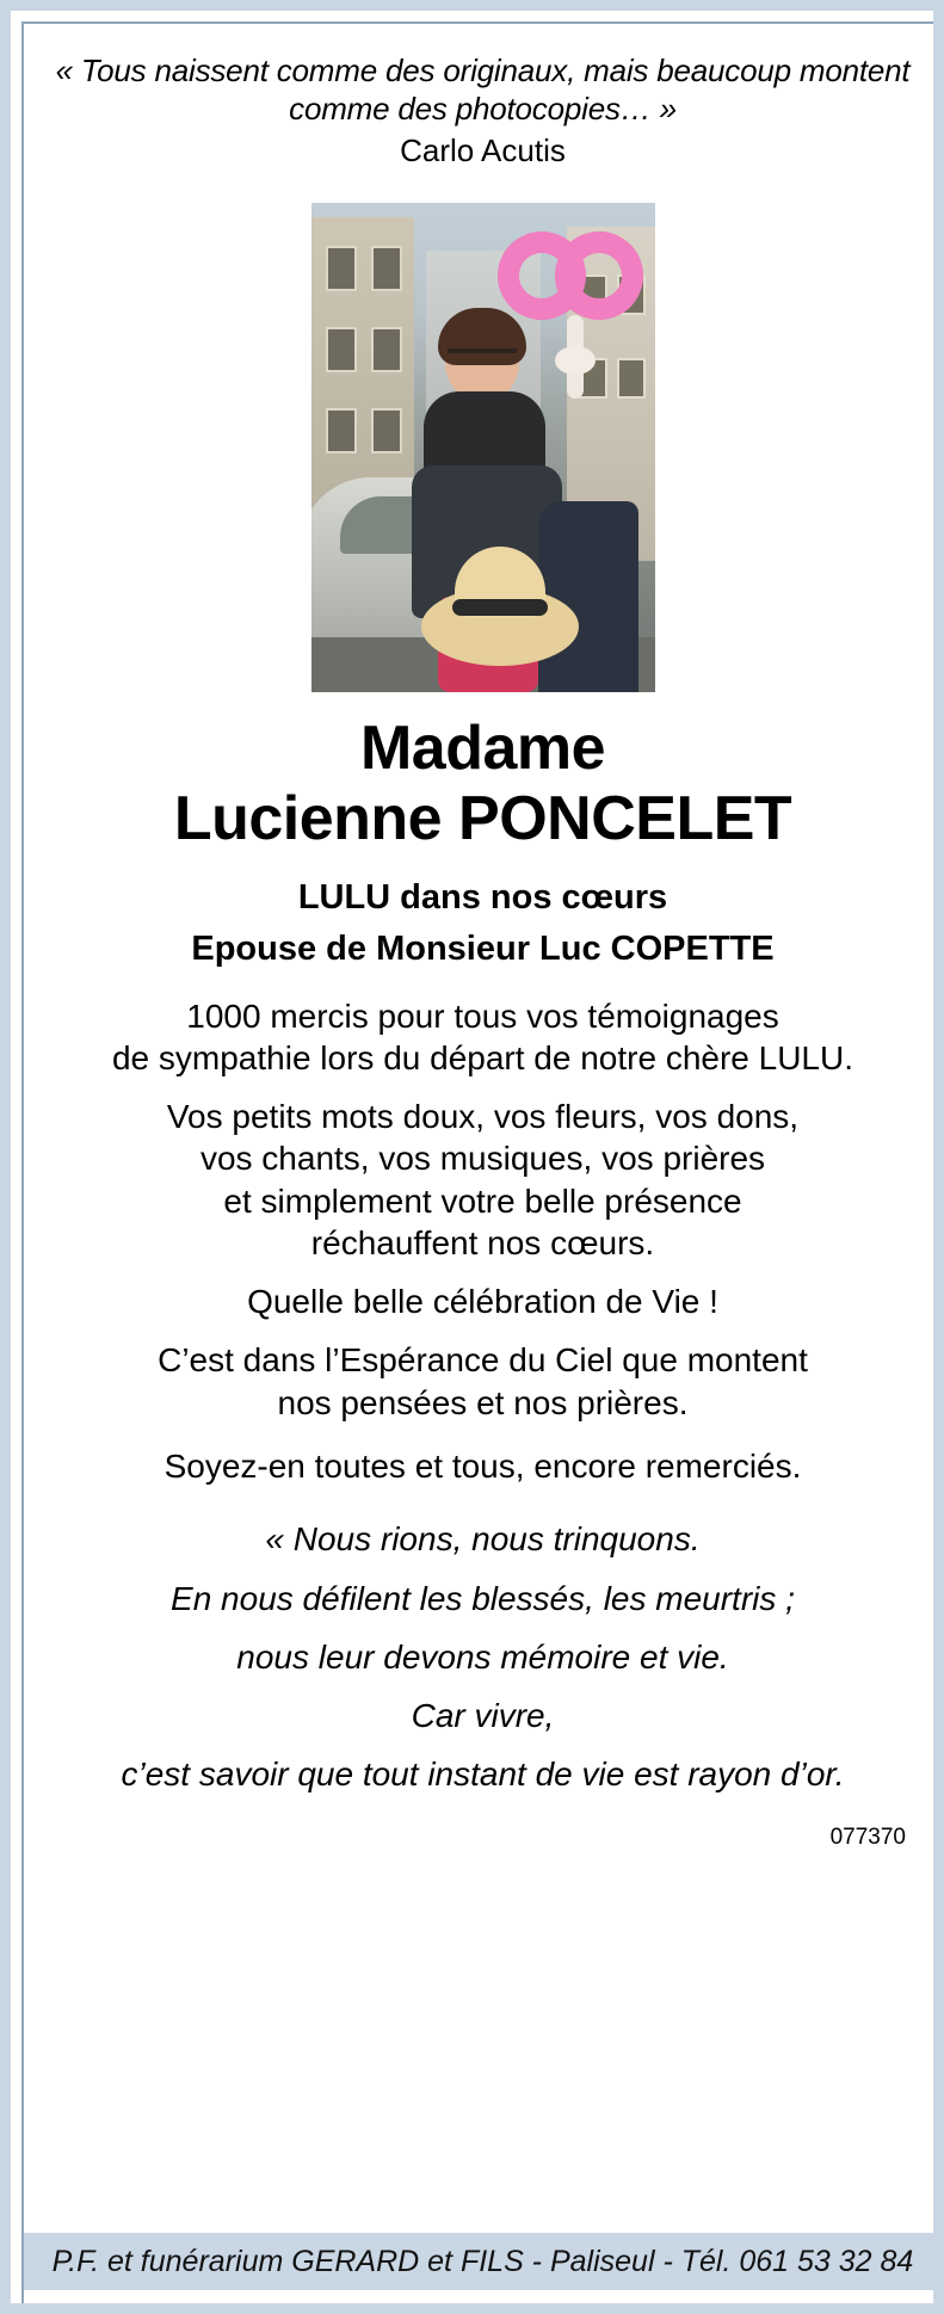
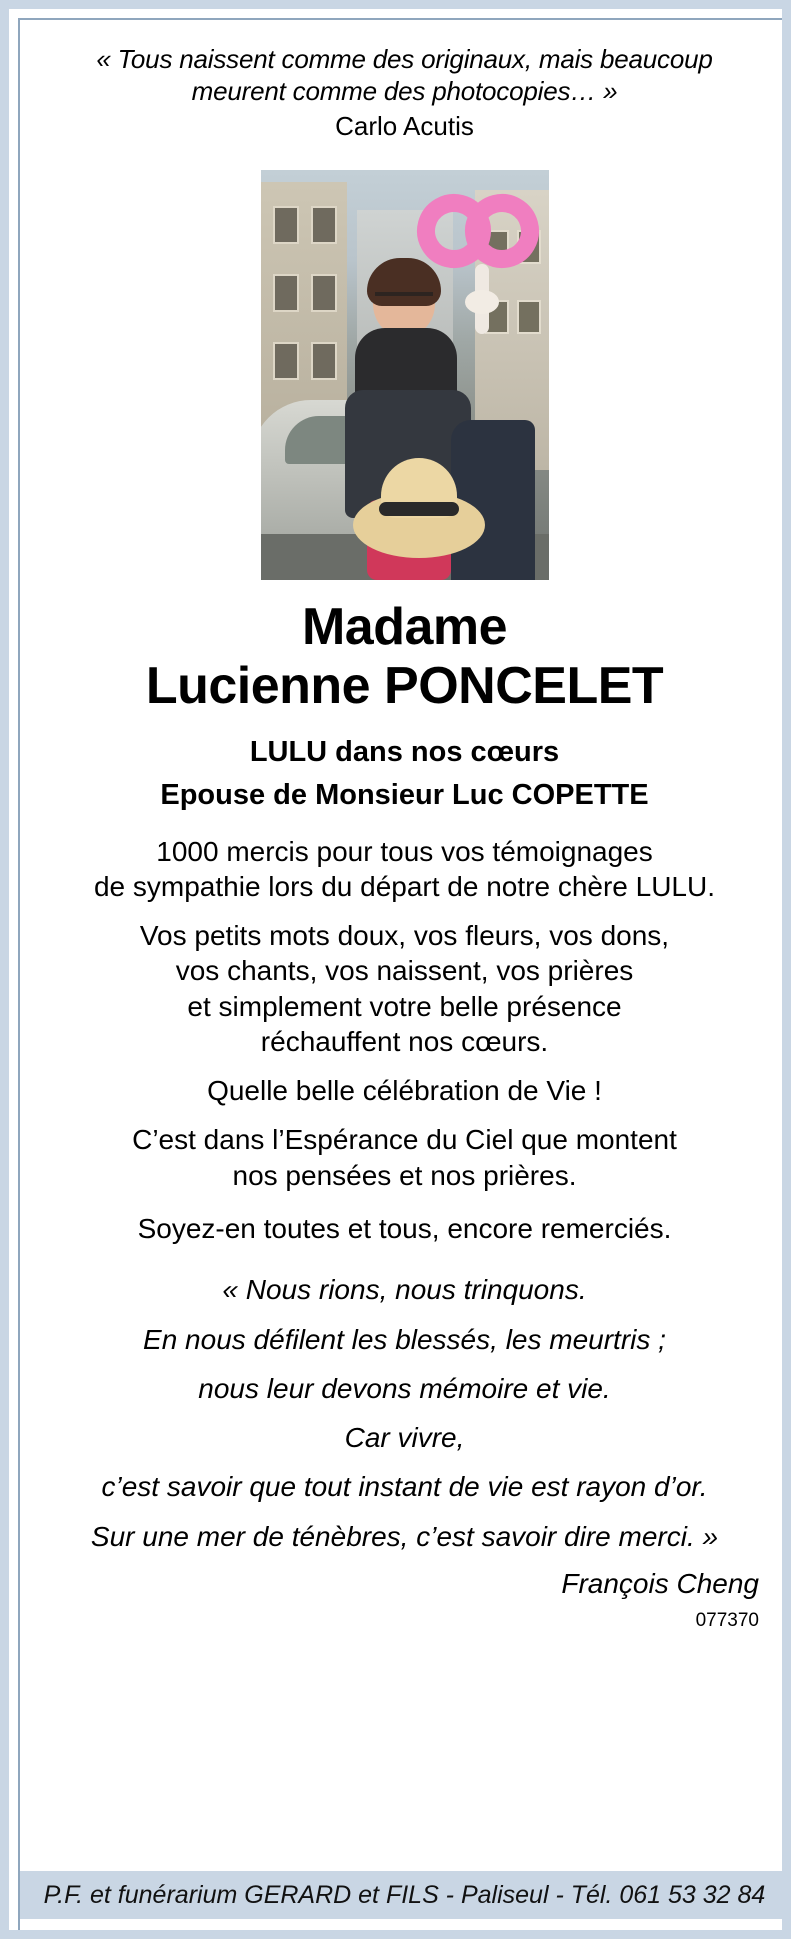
- « Tous naissent comme des originaux, mais beaucoup montent comme des photocopies… »
+ « Tous naissent comme des originaux, mais beaucoup meurent comme des photocopies… »
  Carlo Acutis
  Madame
  Lucienne PONCELET
  LULU dans nos cœurs
  Epouse de Monsieur Luc COPETTE
  1000 mercis pour tous vos témoignages
  de sympathie lors du départ de notre chère LULU.
  Vos petits mots doux, vos fleurs, vos dons,
- vos chants, vos musiques, vos prières
+ vos chants, vos naissent, vos prières
  et simplement votre belle présence
  réchauffent nos cœurs.
  Quelle belle célébration de Vie !
  C’est dans l’Espérance du Ciel que montent
  nos pensées et nos prières.
  Soyez-en toutes et tous, encore remerciés.
  « Nous rions, nous trinquons.
  En nous défilent les blessés, les meurtris ;
  nous leur devons mémoire et vie.
  Car vivre,
  c’est savoir que tout instant de vie est rayon d’or.
+ Sur une mer de ténèbres, c’est savoir dire merci. »
+ François Cheng
  077370
  P.F. et funérarium GERARD et FILS - Paliseul - Tél. 061 53 32 84
